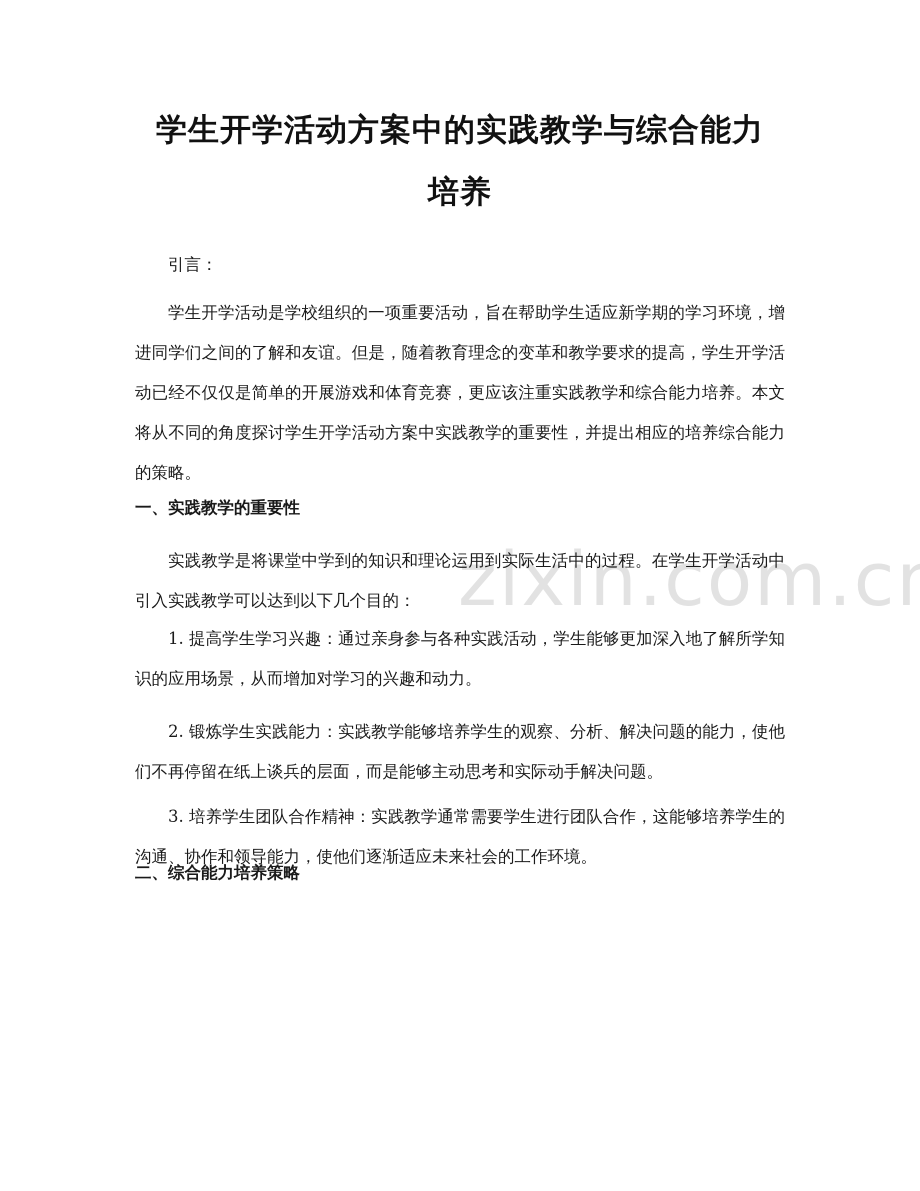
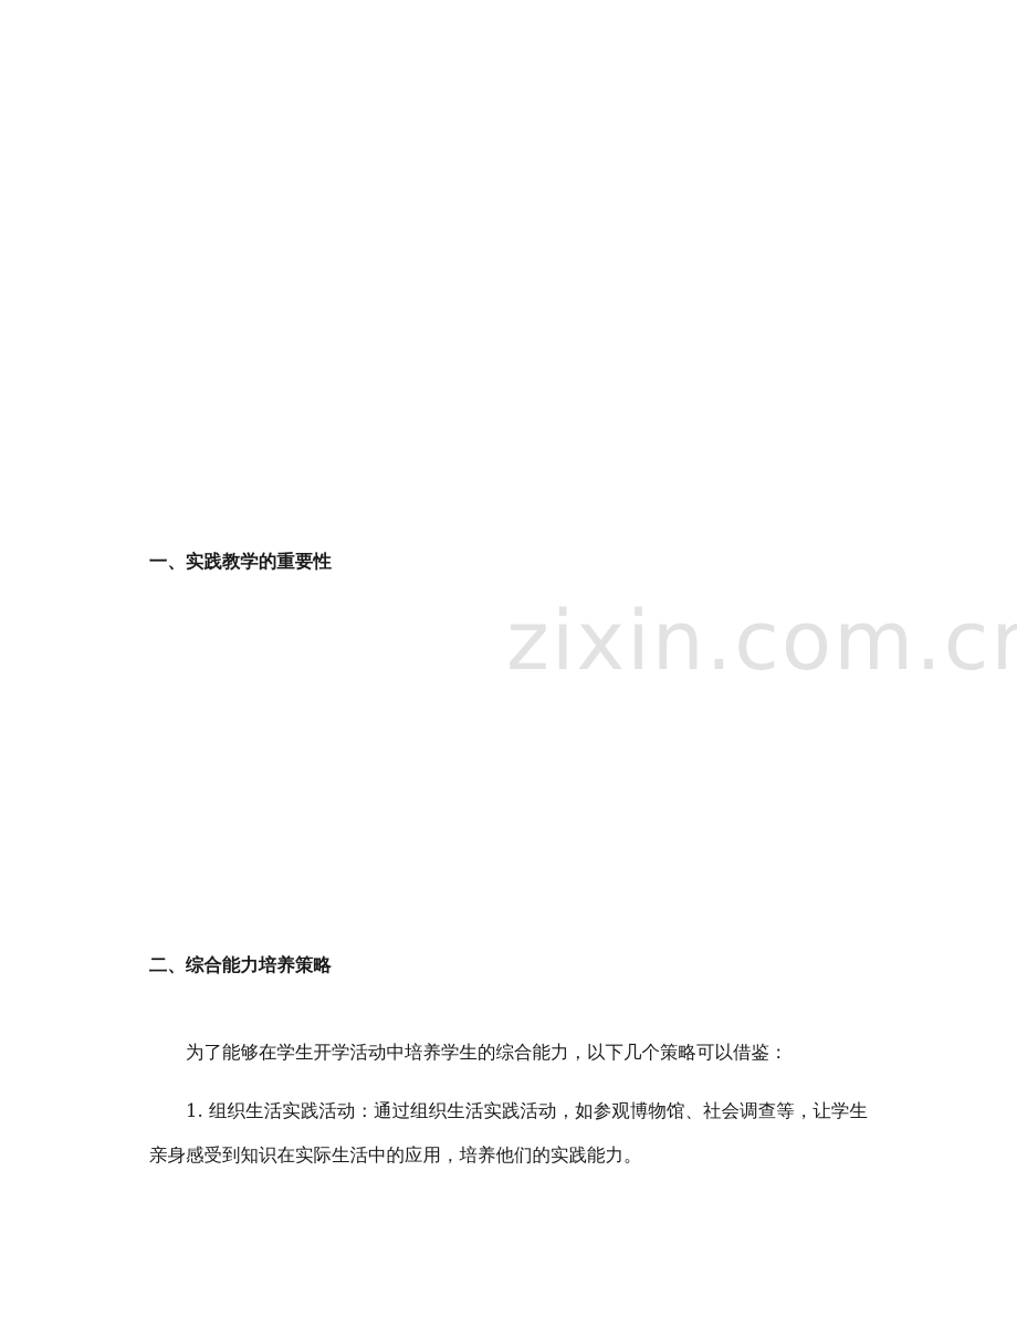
  zixin.com.c
- 学生开学活动方案中的实践教学与综合能力
- 培养
- 引言：
- 学生开学活动是学校组织的一项重要活动，旨在帮助学生适应新学期的学习环境，增进同学们之间的了解和友谊。但是，随着教育理念的变革和教学要求的提高，学生开学活动已经不仅仅是简单的开展游戏和体育竞赛，更应该注重实践教学和综合能力培养。本文将从不同的角度探讨学生开学活动方案中实践教学的重要性，并提出相应的培养综合能力的策略。
  一、实践教学的重要性
- 实践教学是将课堂中学到的知识和理论运用到实际生活中的过程。在学生开学活动中引入实践教学可以达到以下几个目的：
- 1. 提高学生学习兴趣：通过亲身参与各种实践活动，学生能够更加深入地了解所学知识的应用场景，从而增加对学习的兴趣和动力。
- 2. 锻炼学生实践能力：实践教学能够培养学生的观察、分析、解决问题的能力，使他们不再停留在纸上谈兵的层面，而是能够主动思考和实际动手解决问题。
- 3. 培养学生团队合作精神：实践教学通常需要学生进行团队合作，这能够培养学生的沟通、协作和领导能力，使他们逐渐适应未来社会的工作环境。
  二、综合能力培养策略
+ 为了能够在学生开学活动中培养学生的综合能力，以下几个策略可以借鉴：
+ 1. 组织生活实践活动：通过组织生活实践活动，如参观博物馆、社会调查等，让学生亲身感受到知识在实际生活中的应用，培养他们的实践能力。
